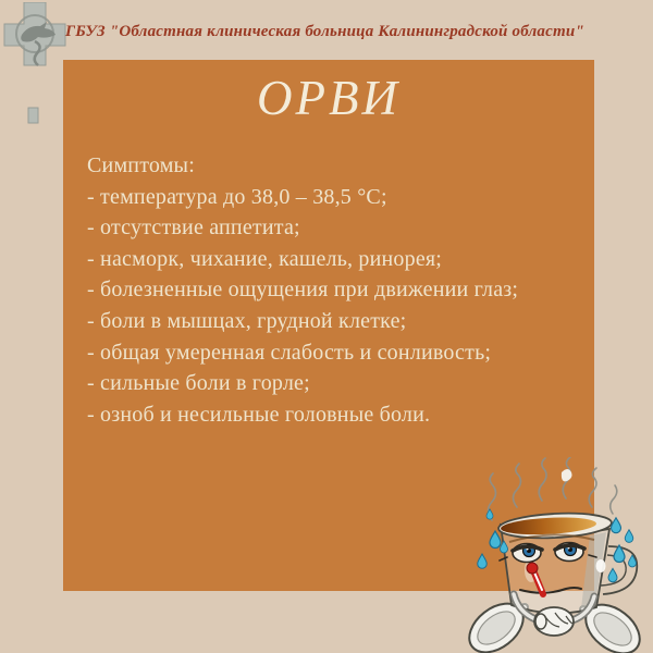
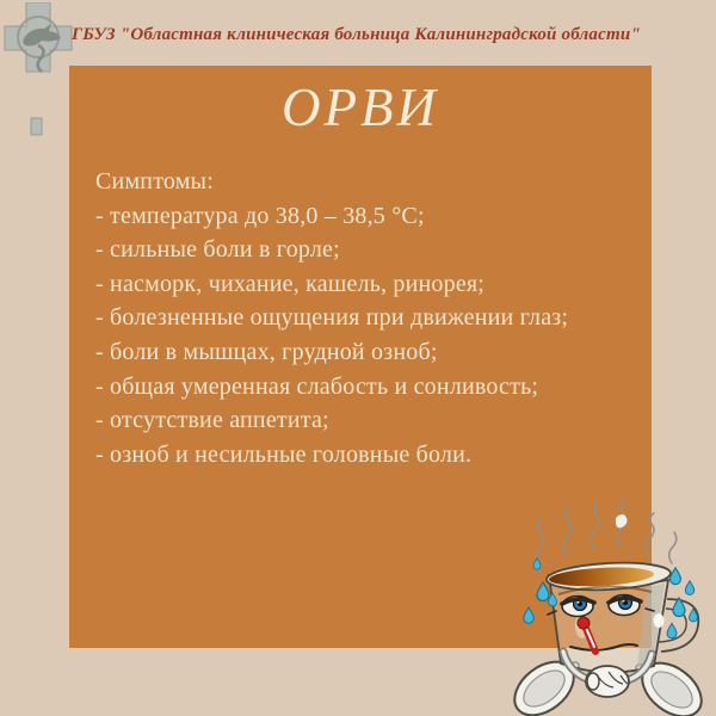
  ГБУЗ "Областная клиническая больница Калининградской области"
  ОРВИ
  Симптомы:
  - температура до 38,0 – 38,5 °С;
- - отсутствие аппетита;
+ - сильные боли в горле;
  - насморк, чихание, кашель, ринорея;
  - болезненные ощущения при движении глаз;
- - боли в мышцах, грудной клетке;
+ - боли в мышцах, грудной озноб;
  - общая умеренная слабость и сонливость;
- - сильные боли в горле;
+ - отсутствие аппетита;
  - озноб и несильные головные боли.
